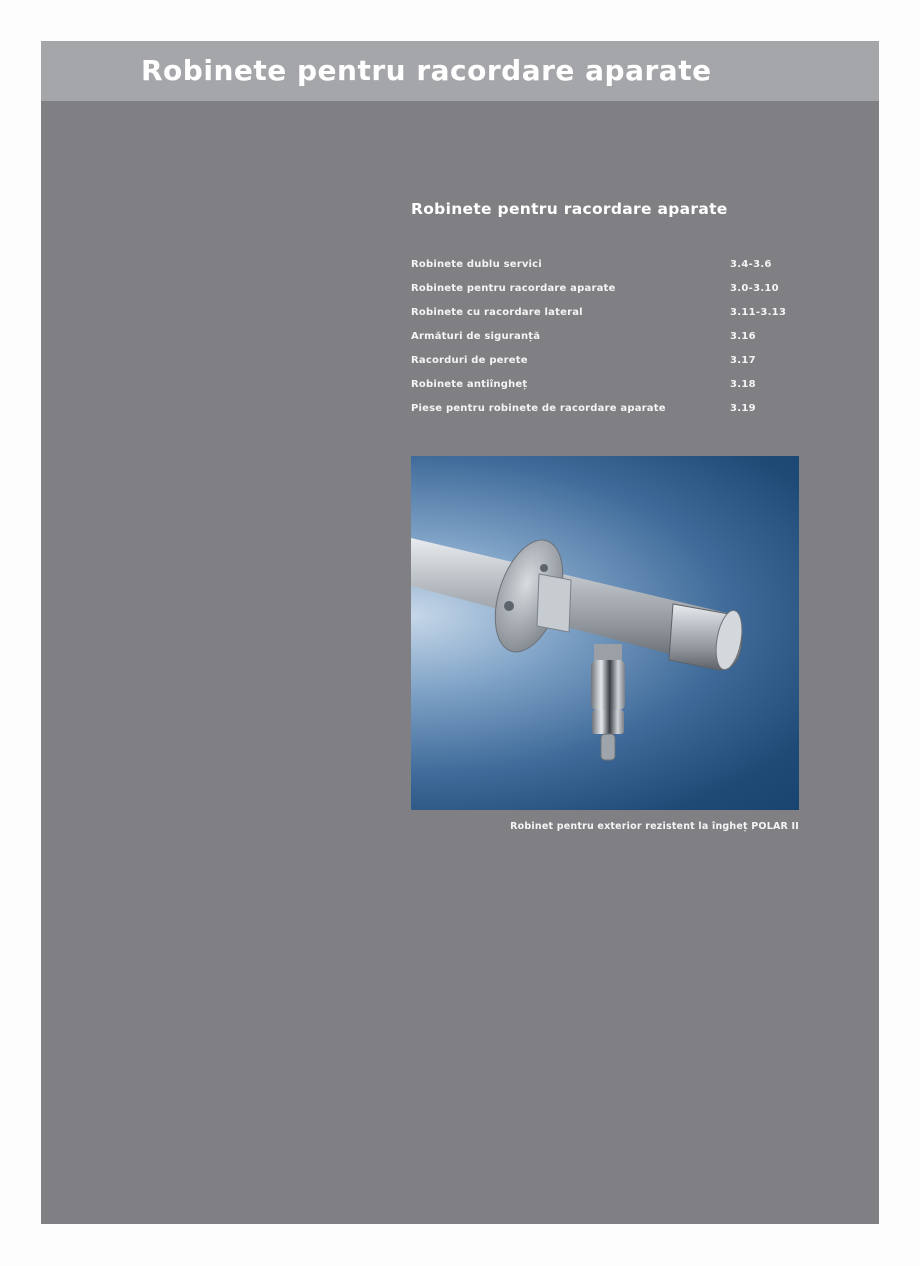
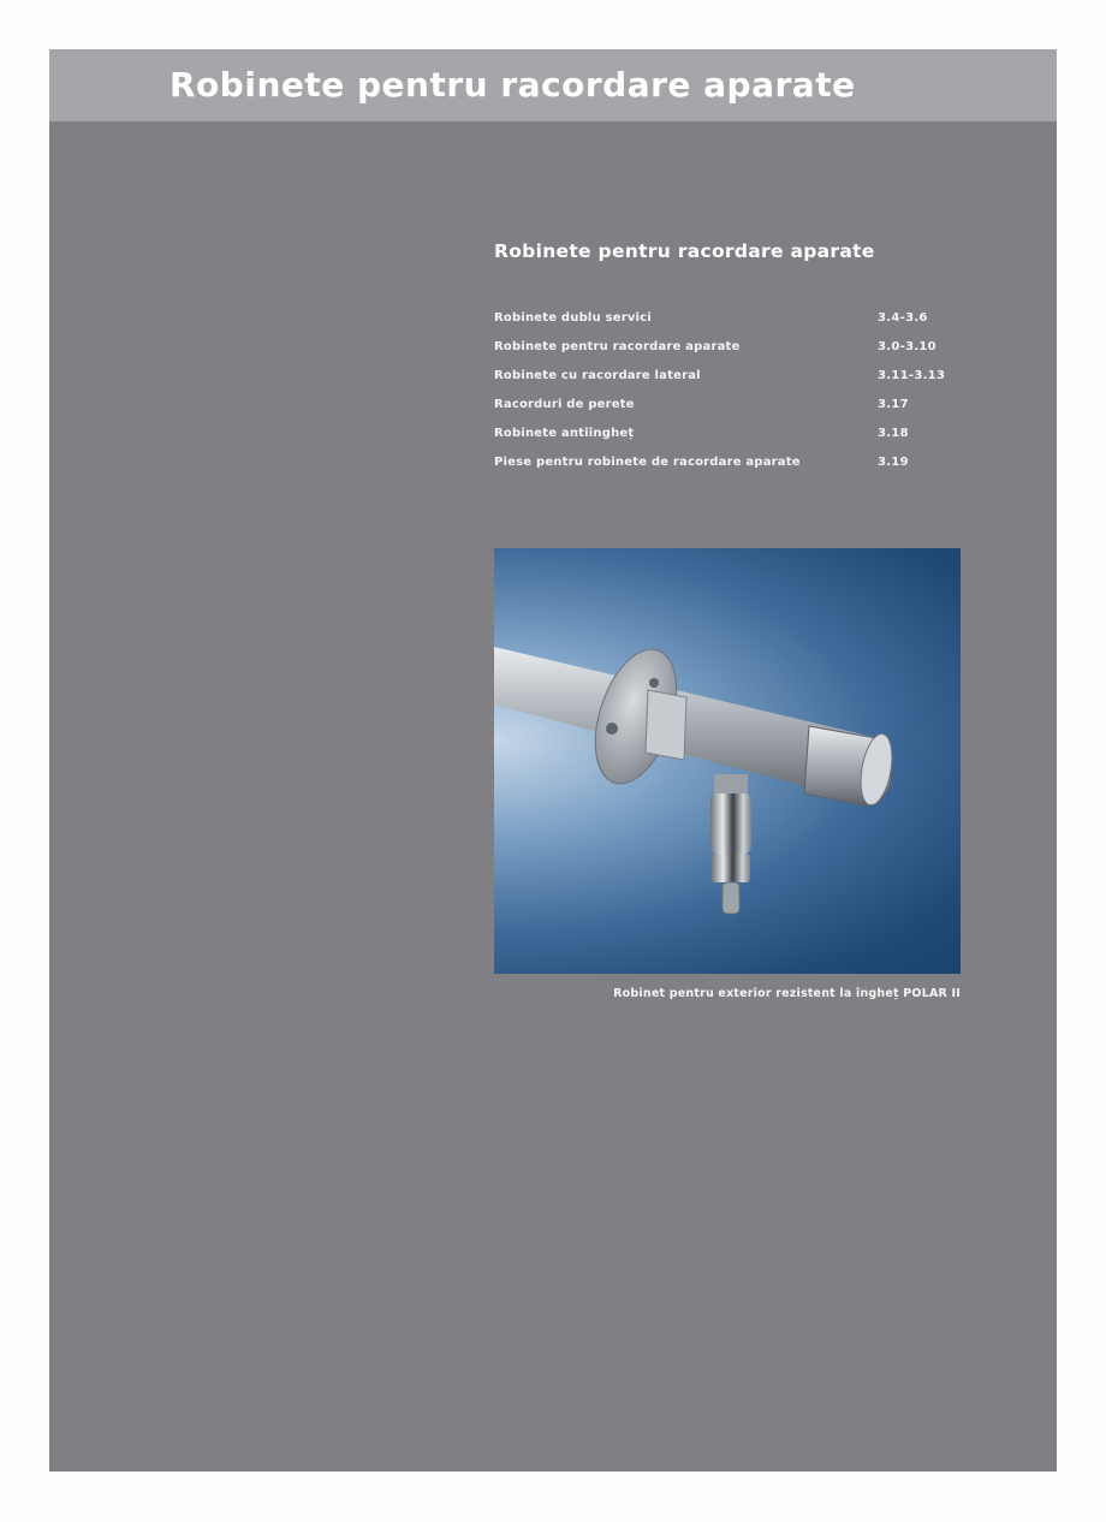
  Robinete pentru racordare aparate
  Robinete pentru racordare aparate
  Robinete dublu servici
  3.4-3.6
  Robinete pentru racordare aparate
  3.0-3.10
  Robinete cu racordare lateral
  3.11-3.13
- Armături de siguranță
- 3.16
  Racorduri de perete
  3.17
  Robinete antiîngheț
  3.18
  Piese pentru robinete de racordare aparate
  3.19
  Robinet pentru exterior rezistent la îngheț POLAR II
